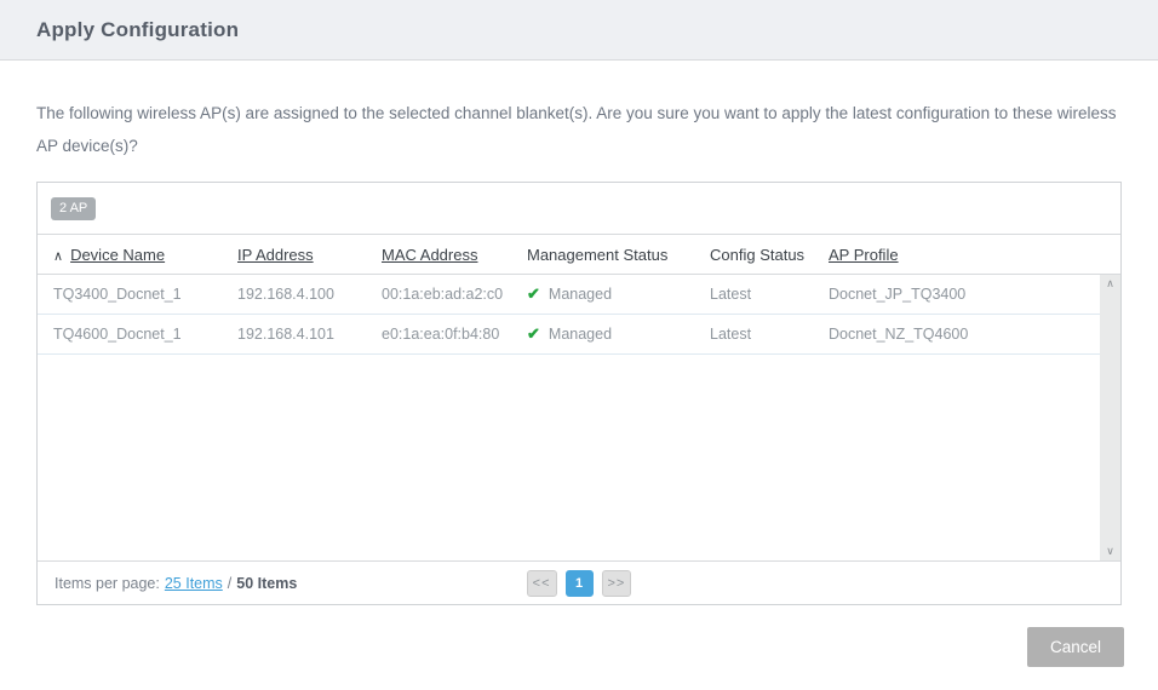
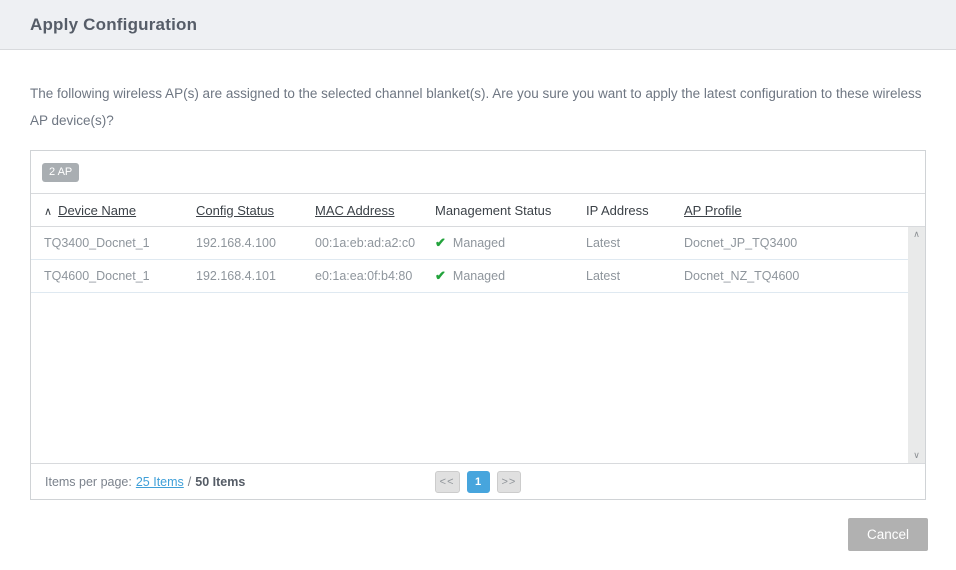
  Apply Configuration
  The following wireless AP(s) are assigned to the selected channel blanket(s). Are you sure you want to apply the latest configuration to these wireless AP device(s)?
  2 AP
  ∧ Device Name
- IP Address
+ Config Status
  MAC Address
  Management Status
- Config Status
+ IP Address
  AP Profile
  TQ3400_Docnet_1
  192.168.4.100
  00:1a:eb:ad:a2:c0
  ✔ Managed
  Latest
  Docnet_JP_TQ3400
  TQ4600_Docnet_1
  192.168.4.101
  e0:1a:ea:0f:b4:80
  ✔ Managed
  Latest
  Docnet_NZ_TQ4600
  ∧
  ∨
  Items per page:
  25 Items
  /
  50 Items
  <<
  1
  >>
  Cancel
